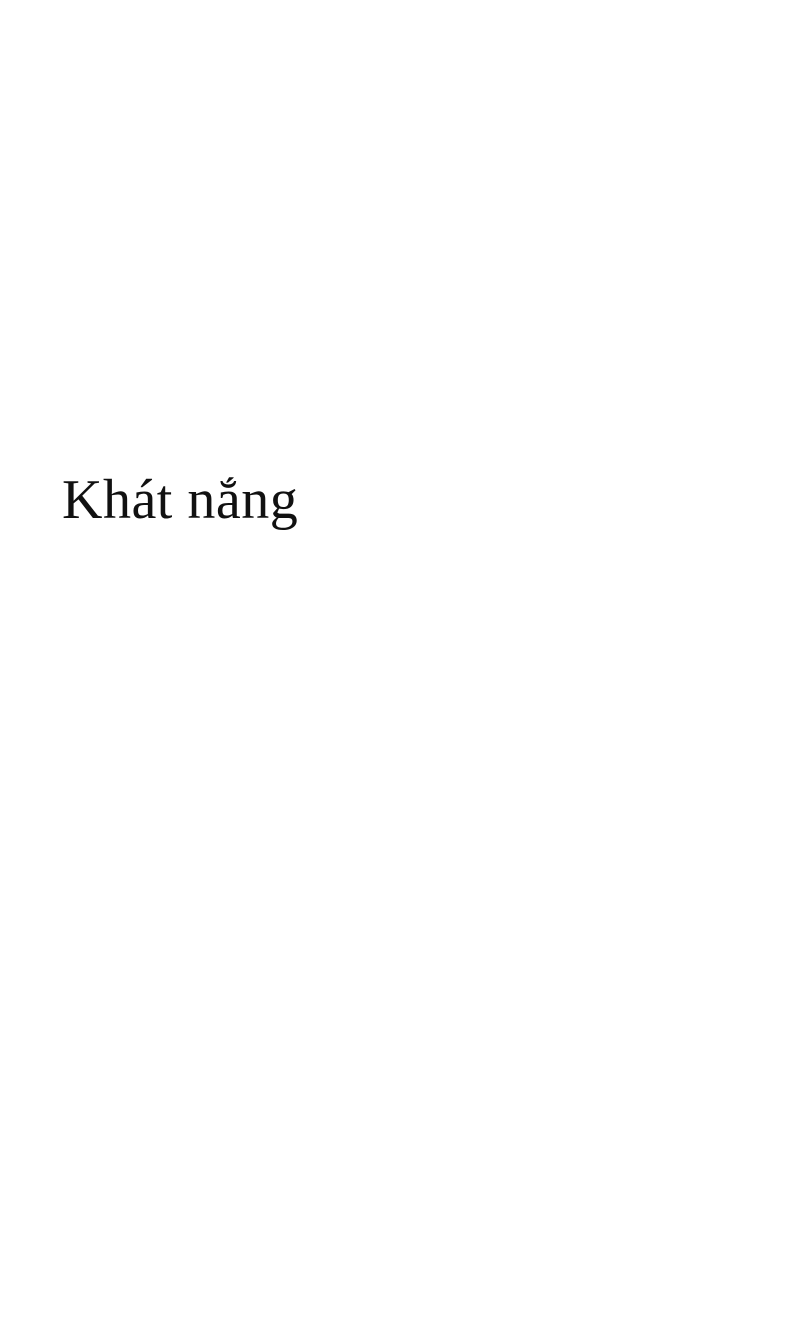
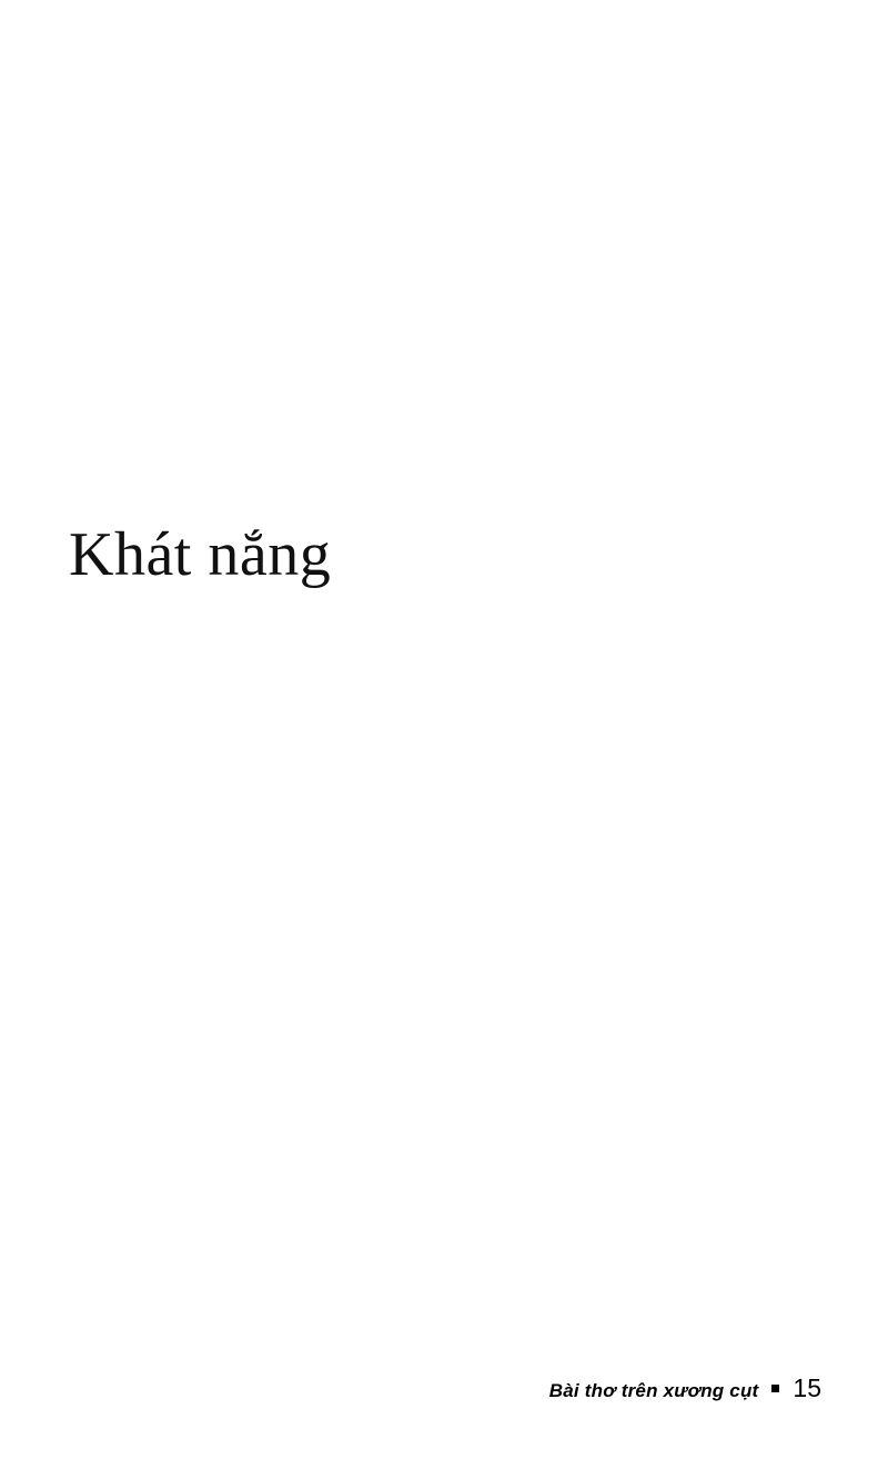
  Khát nắng
+ Bài thơ trên xương cụt
+ 15
